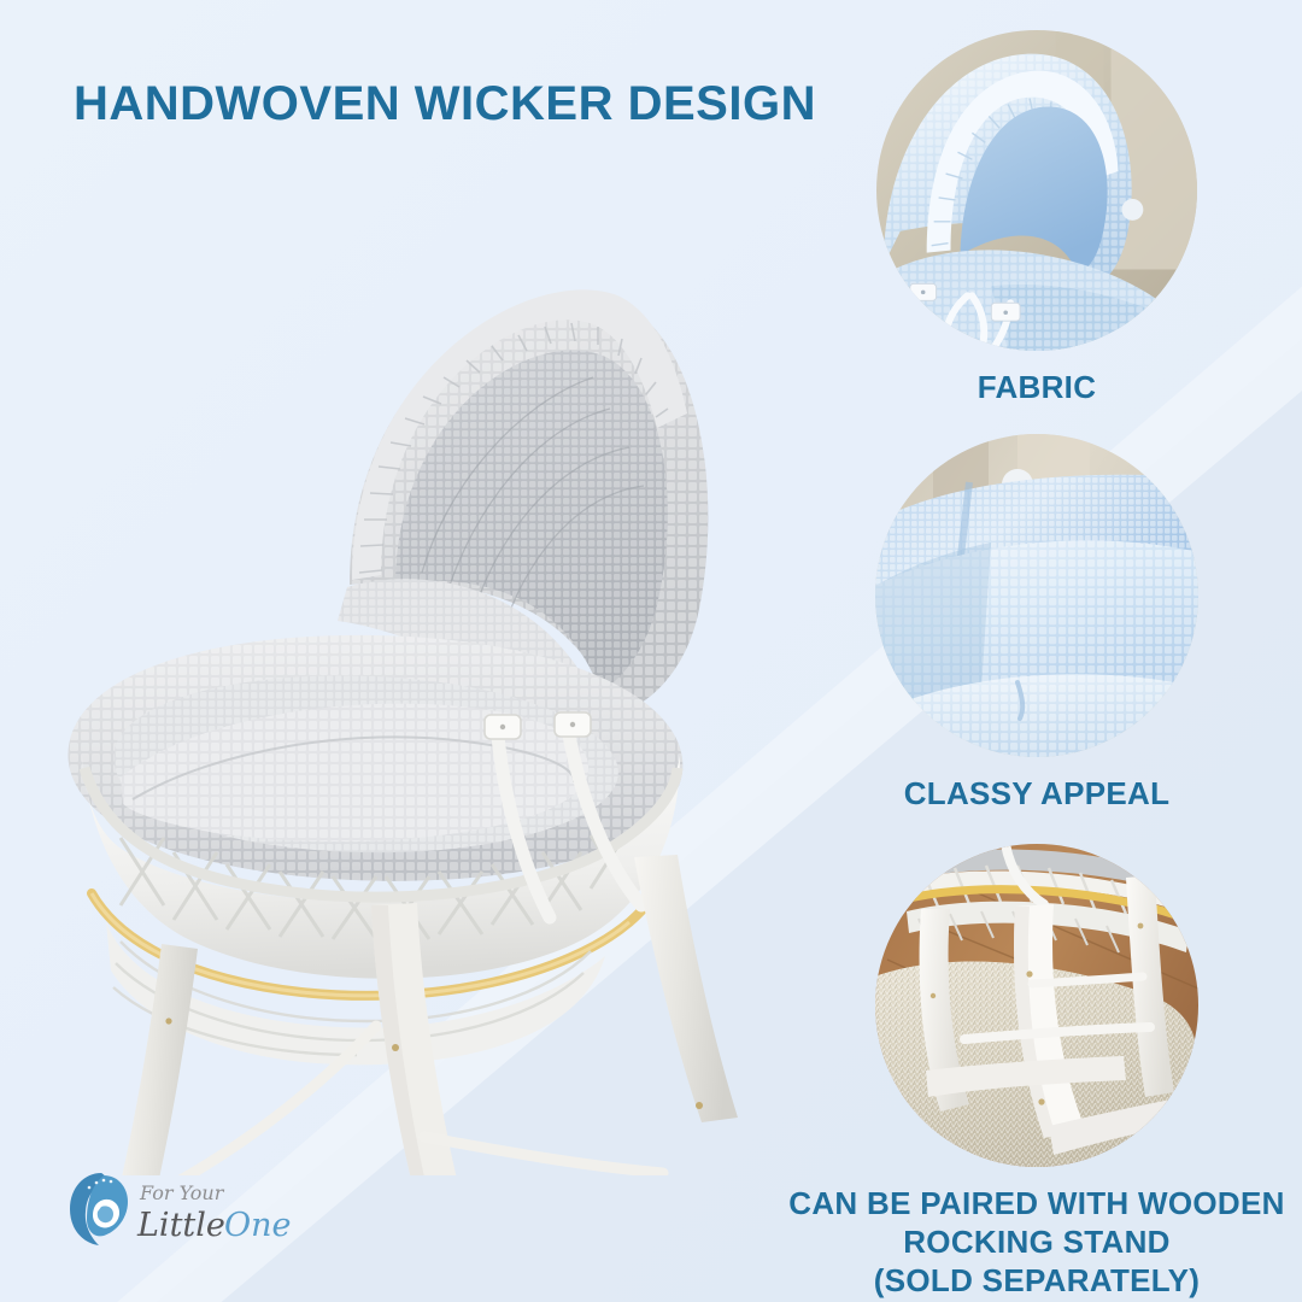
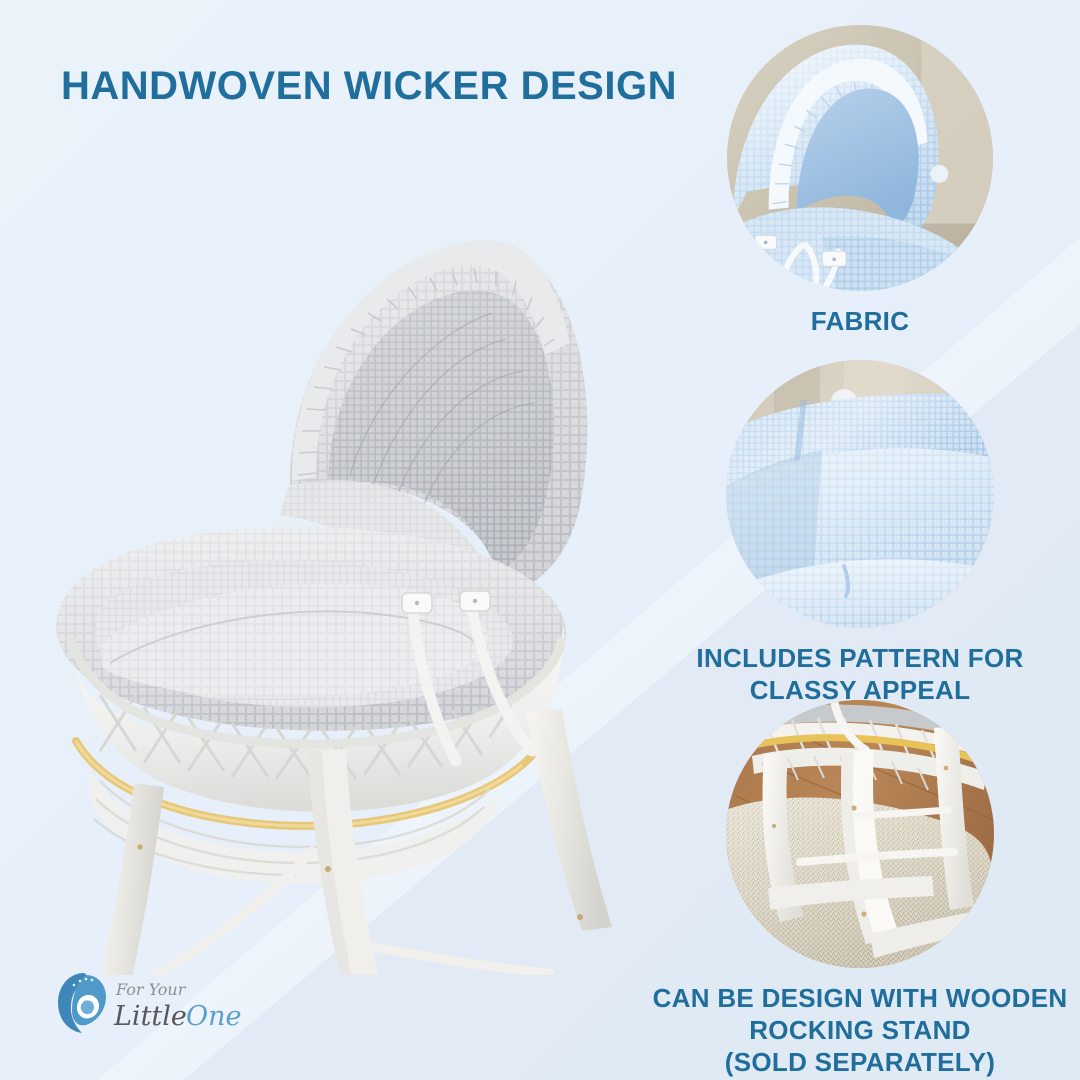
  HANDWOVEN WICKER DESIGN
  FABRIC
+ INCLUDES PATTERN FOR
  CLASSY APPEAL
- CAN BE PAIRED WITH WOODEN
+ CAN BE DESIGN WITH WOODEN
  ROCKING STAND
  (SOLD SEPARATELY)
  For Your
  Little
  One
